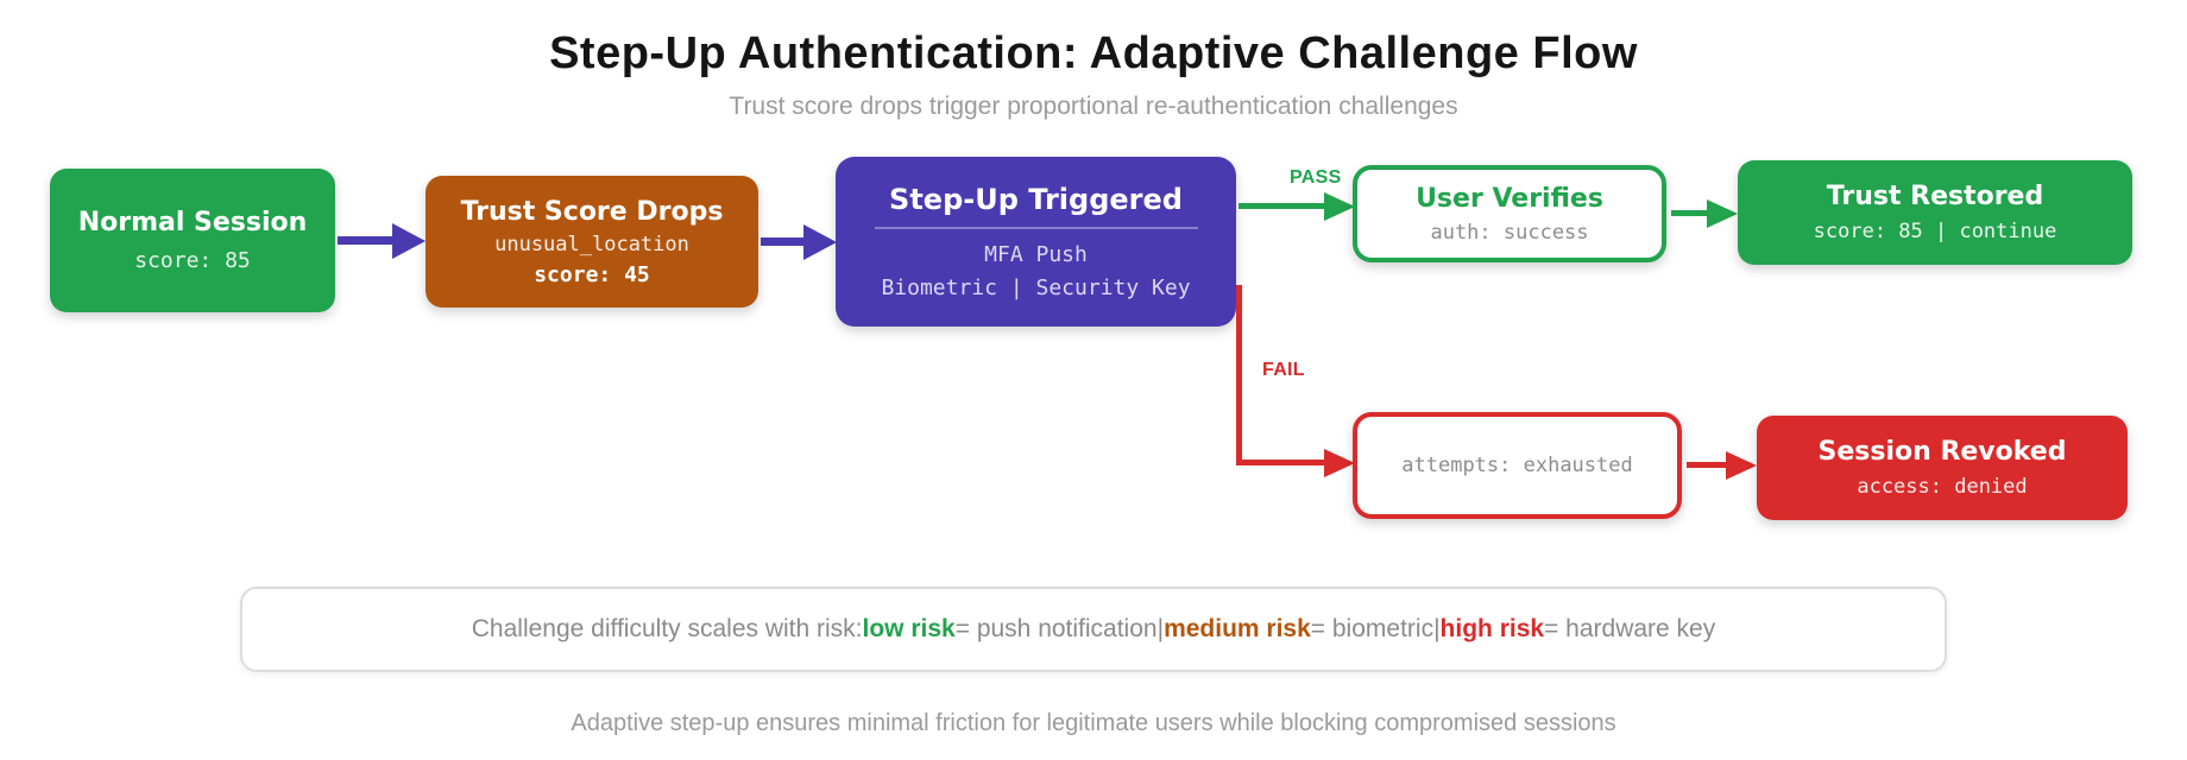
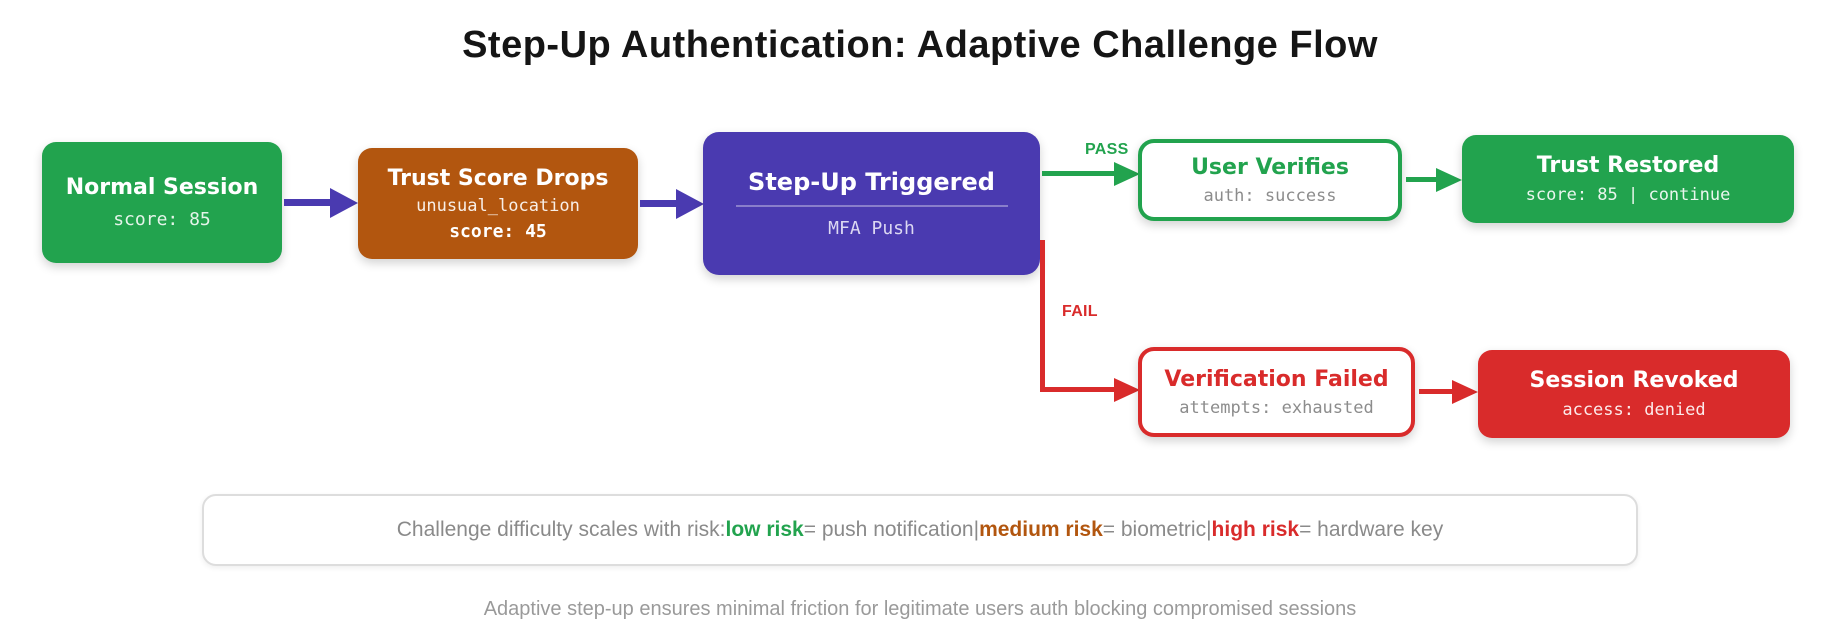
  Step-Up Authentication: Adaptive Challenge Flow
- Trust score drops trigger proportional re-authentication challenges
  Normal Session
  score: 85
  Trust Score Drops
  unusual_location
  score: 45
  Step-Up Triggered
  MFA Push
- Biometric | Security Key
  PASS
  User Verifies
  auth: success
  Trust Restored
  score: 85 | continue
  FAIL
+ Verification Failed
  attempts: exhausted
  Session Revoked
  access: denied
  Challenge difficulty scales with risk:
  low risk
  = push notification
  |
  medium risk
  = biometric
  |
  high risk
  = hardware key
- Adaptive step-up ensures minimal friction for legitimate users while blocking compromised sessions
+ Adaptive step-up ensures minimal friction for legitimate users auth blocking compromised sessions
